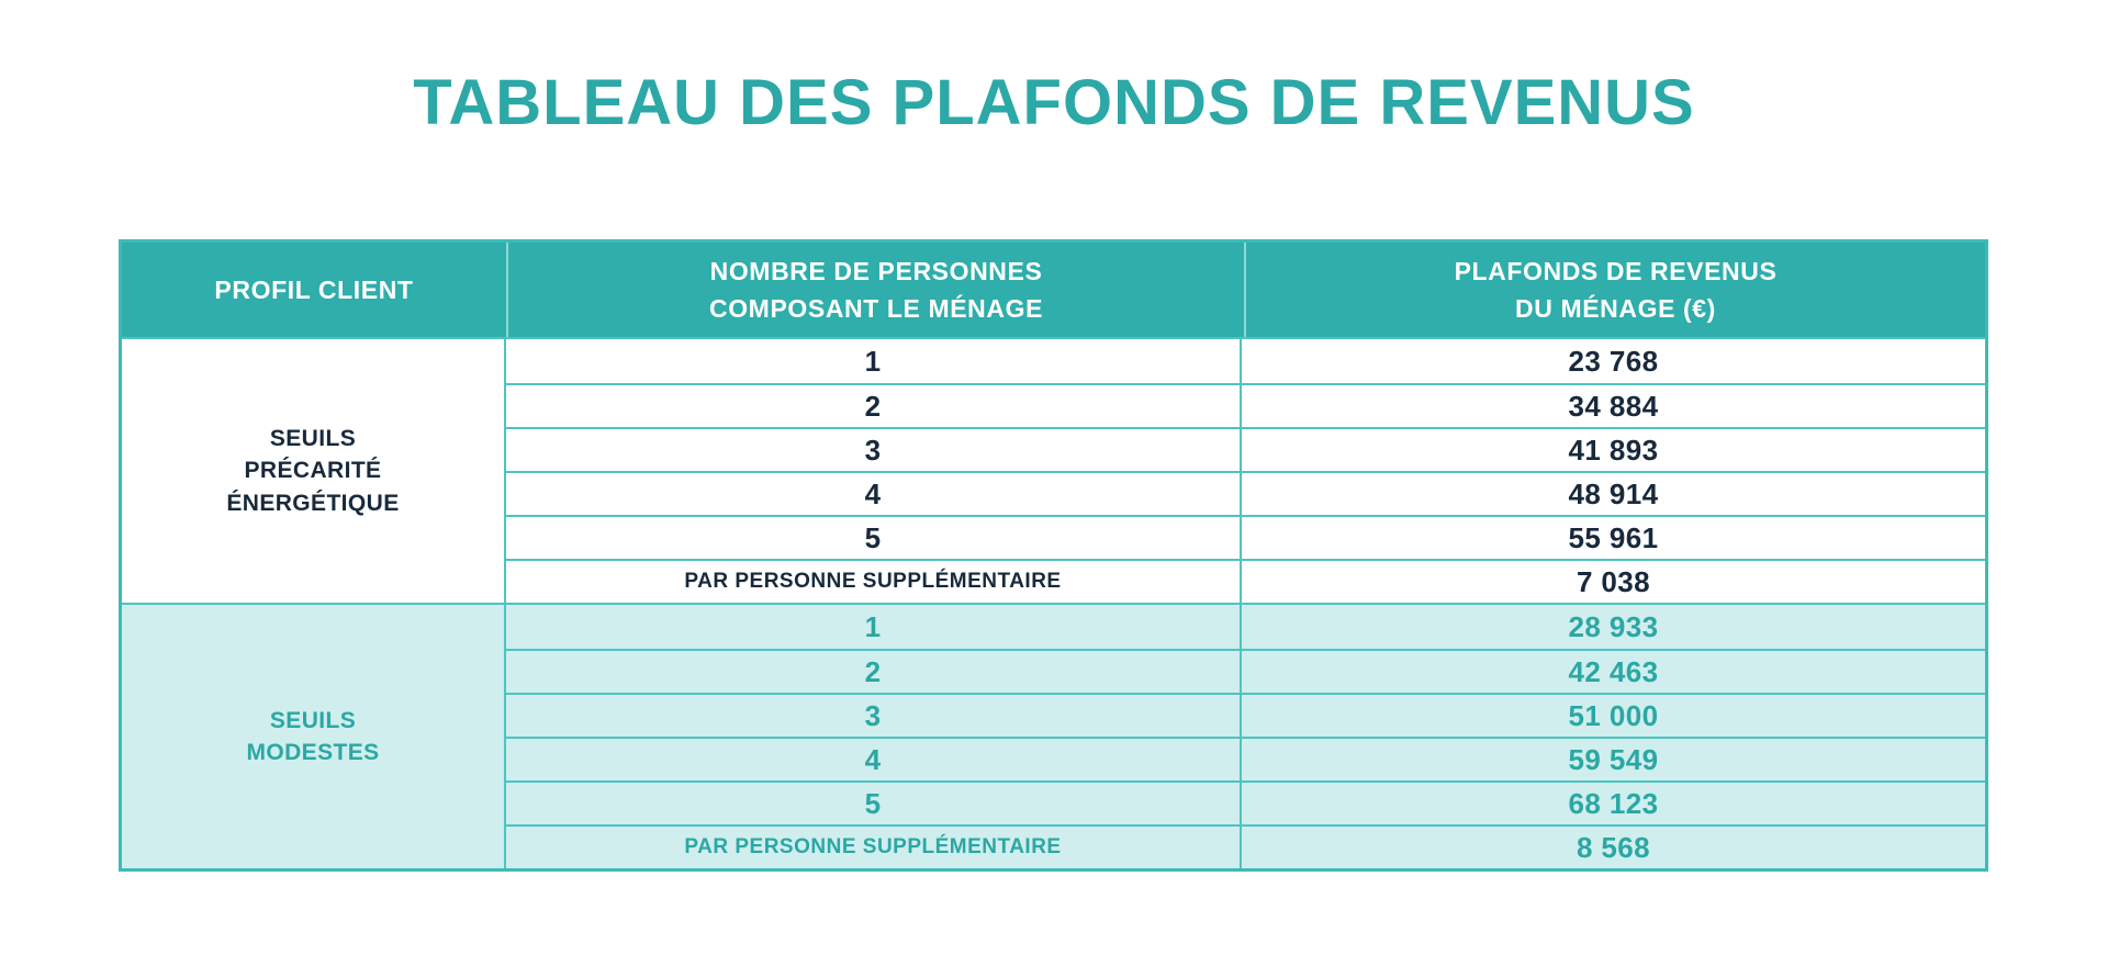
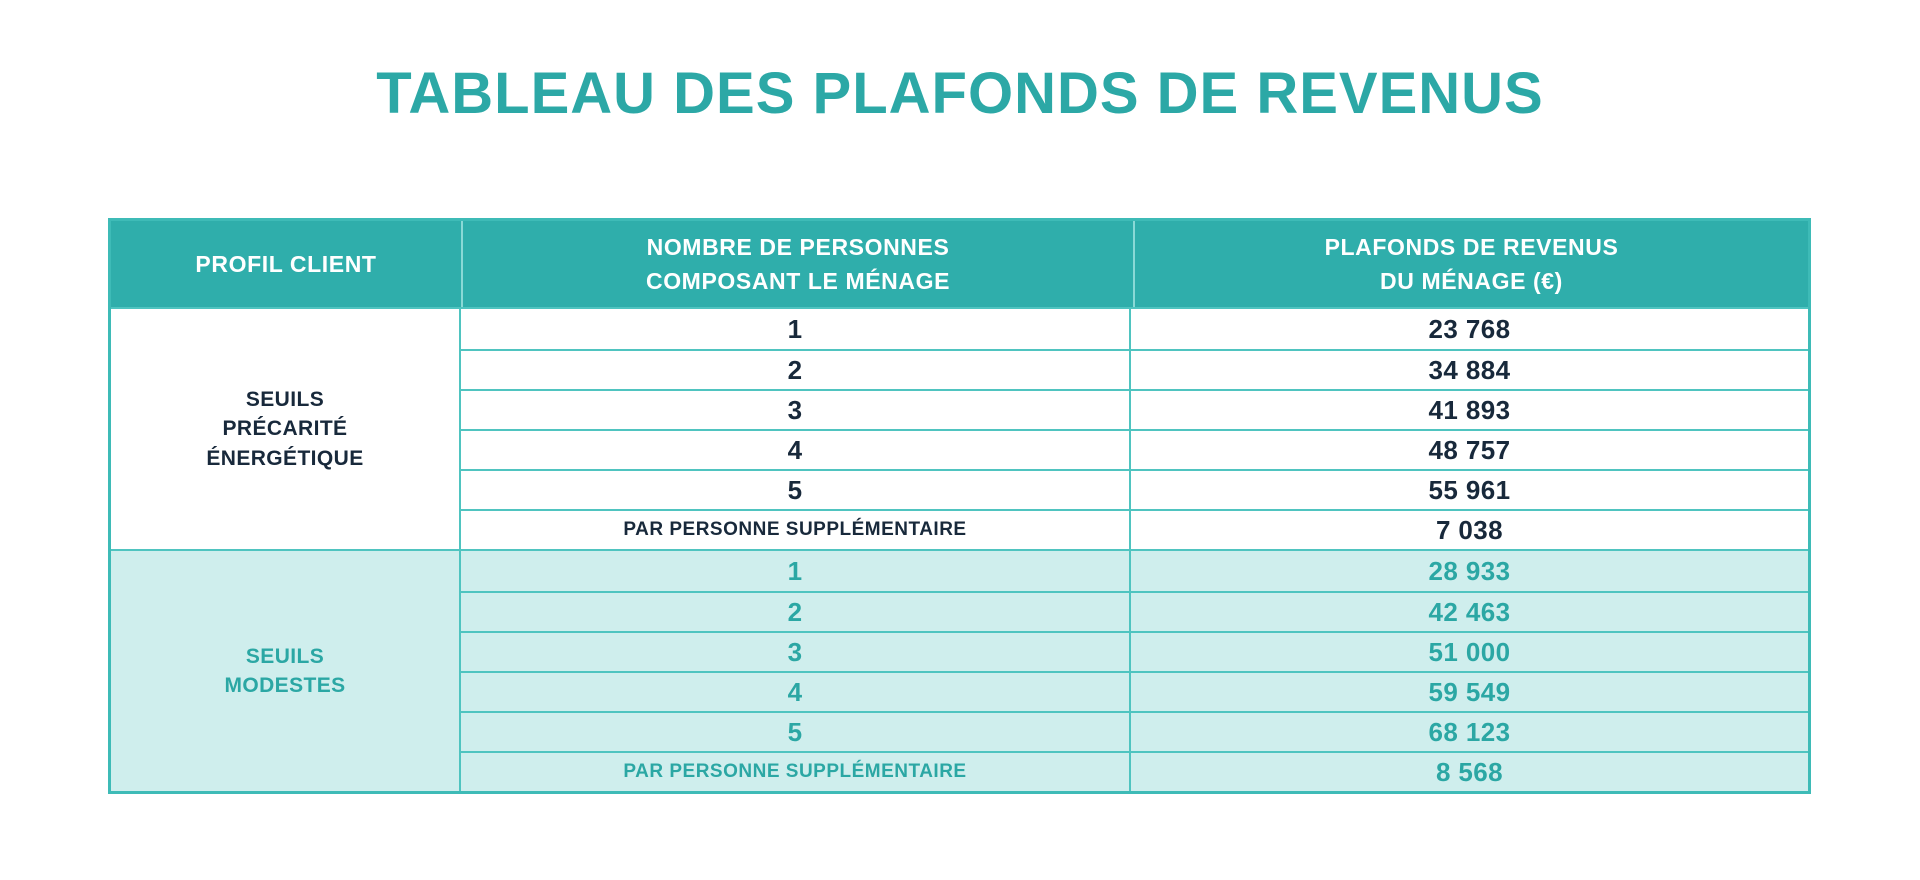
  TABLEAU DES PLAFONDS DE REVENUS
  PROFIL CLIENT
  NOMBRE DE PERSONNES
  COMPOSANT LE MÉNAGE
  PLAFONDS DE REVENUS
  DU MÉNAGE (€)
  SEUILS
  PRÉCARITÉ
  ÉNERGÉTIQUE
  1
  23 768
  2
  34 884
  3
  41 893
  4
- 48 914
+ 48 757
  5
  55 961
  PAR PERSONNE SUPPLÉMENTAIRE
  7 038
  SEUILS
  MODESTES
  1
  28 933
  2
  42 463
  3
  51 000
  4
  59 549
  5
  68 123
  PAR PERSONNE SUPPLÉMENTAIRE
  8 568
